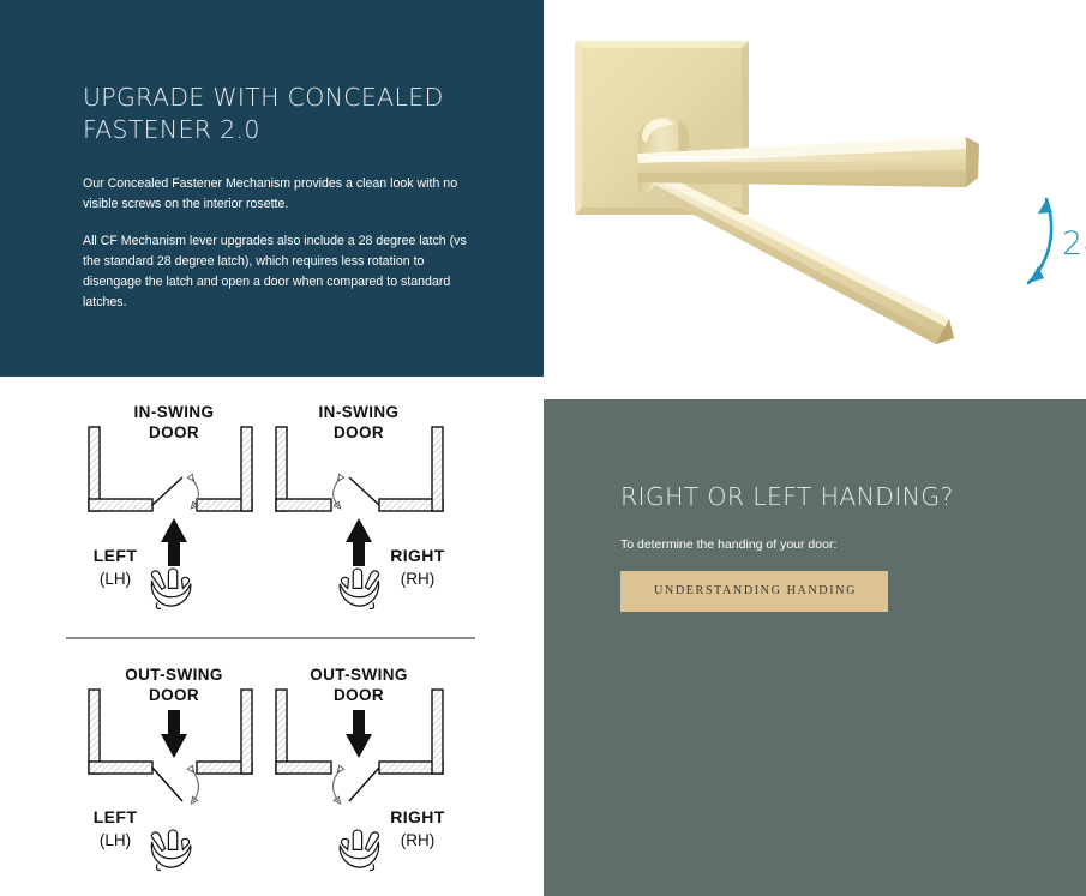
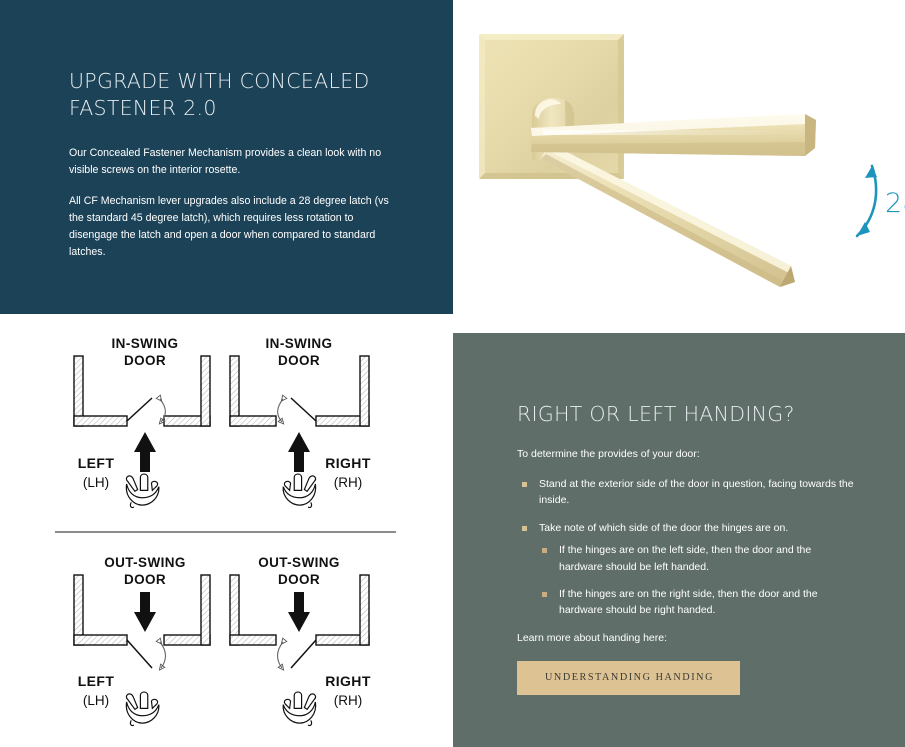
  UPGRADE WITH CONCEALED FASTENER 2.0
  Our Concealed Fastener Mechanism provides a clean look with no visible screws on the interior rosette.
- All CF Mechanism lever upgrades also include a 28 degree latch (vs the standard 28 degree latch), which requires less rotation to disengage the latch and open a door when compared to standard latches.
+ All CF Mechanism lever upgrades also include a 28 degree latch (vs the standard 45 degree latch), which requires less rotation to disengage the latch and open a door when compared to standard latches.
  IN-SWING
  DOOR
  LEFT
  (LH)
  IN-SWING
  DOOR
  RIGHT
  (RH)
  OUT-SWING
  DOOR
  LEFT
  (LH)
  OUT-SWING
  DOOR
  RIGHT
  (RH)
  RIGHT OR LEFT HANDING?
- To determine the handing of your door:
+ To determine the provides of your door:
+ Stand at the exterior side of the door in question, facing towards the inside.
+ Take note of which side of the door the hinges are on.
+ If the hinges are on the left side, then the door and the hardware should be left handed.
+ If the hinges are on the right side, then the door and the hardware should be right handed.
+ Learn more about handing here:
  UNDERSTANDING HANDING
